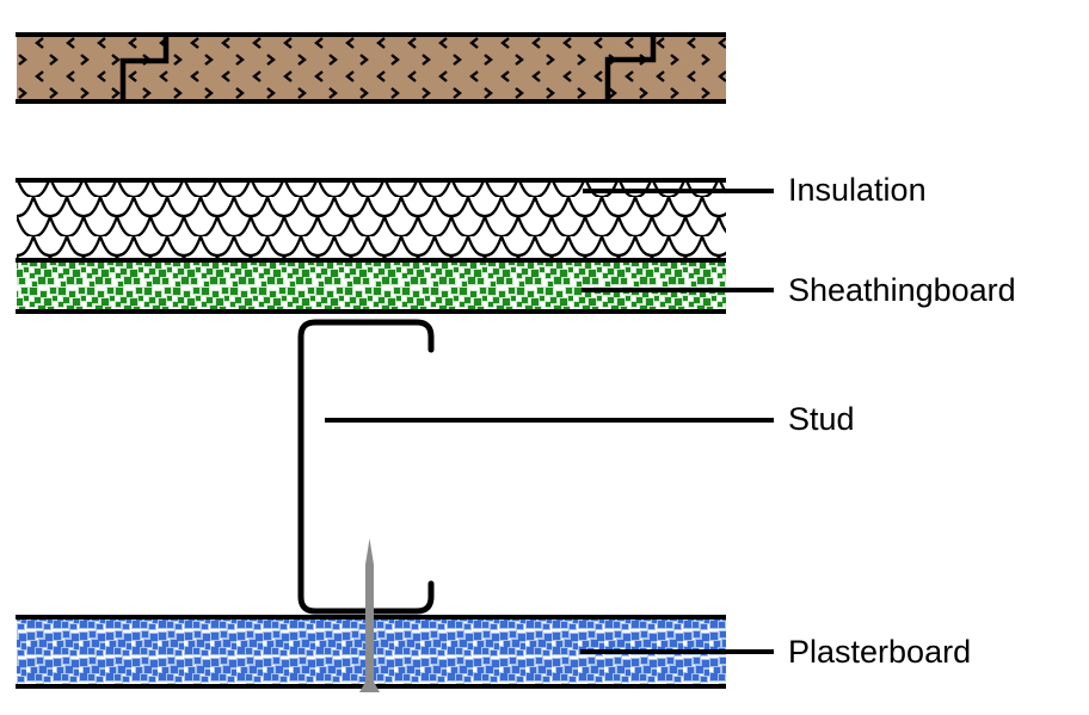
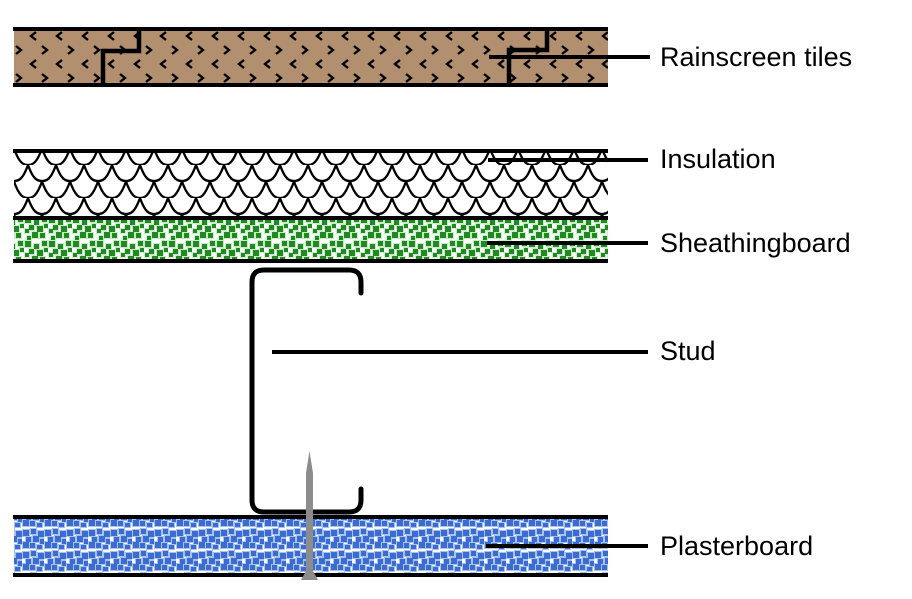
+ Rainscreen tiles
  Insulation
  Sheathingboard
  Stud
  Plasterboard
